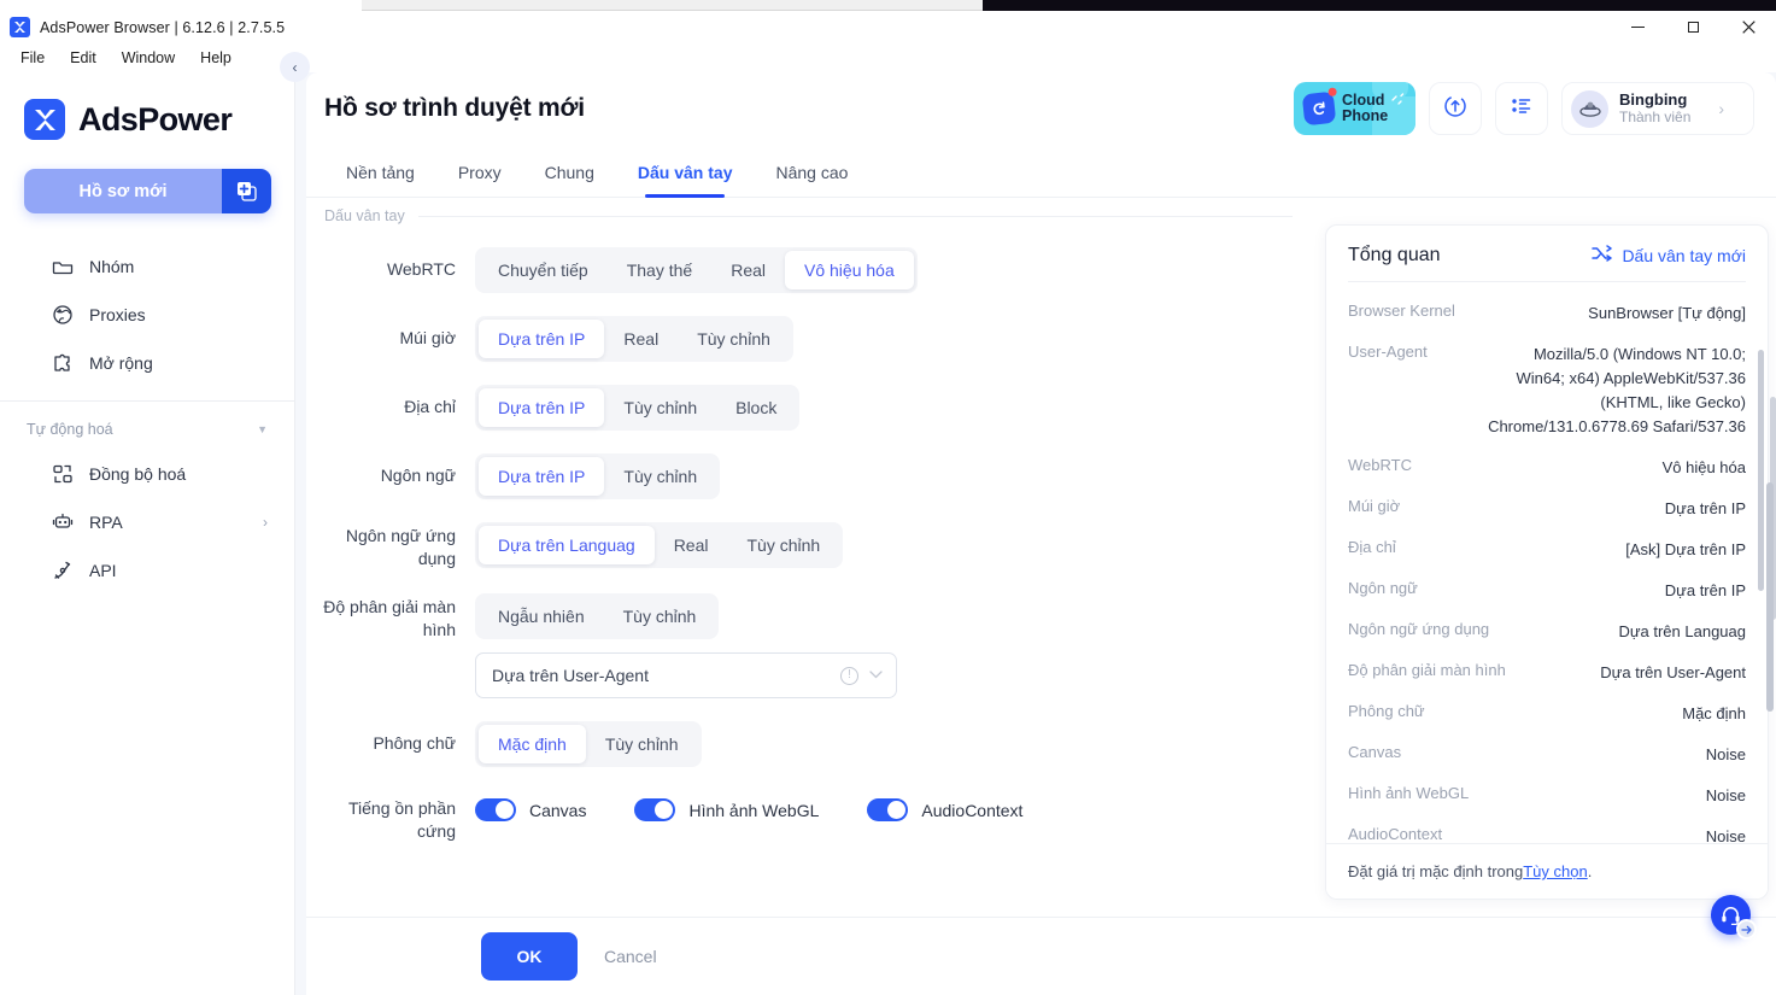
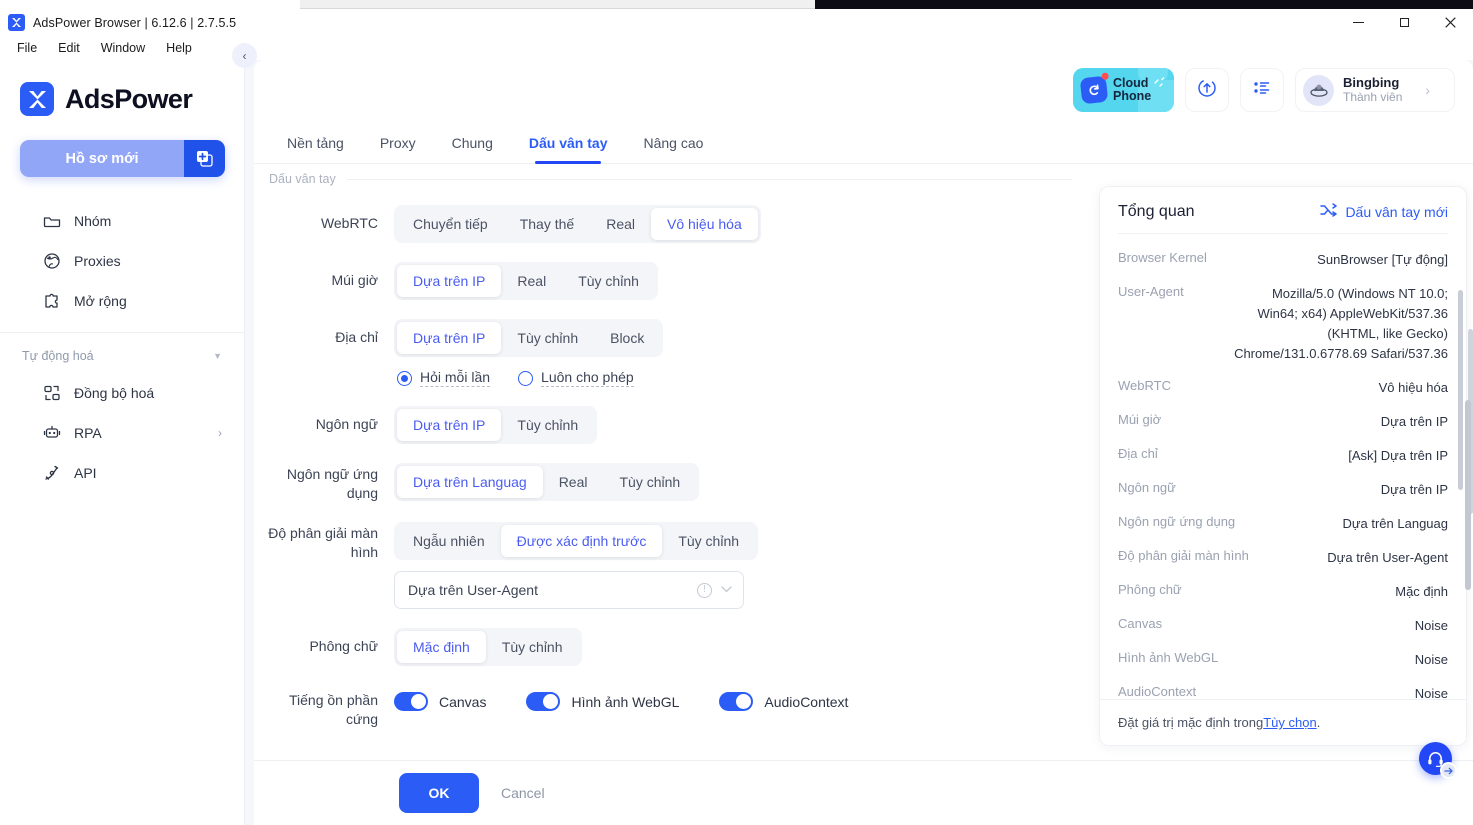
  AdsPower Browser | 6.12.6 | 2.7.5.5
  File
  Edit
  Window
  Help
  AdsPower
  Hồ sơ mới
  Nhóm
  Proxies
  Mở rộng
  Tự động hoá
  ▼
  Đồng bộ hoá
  RPA
  ›
  API
  ‹
- Hồ sơ trình duyệt mới
  Cloud
  Phone
  Bingbing
  Thành viên
  ›
  Nền tảng
  Proxy
  Chung
  Dấu vân tay
  Nâng cao
  Dấu vân tay
  WebRTC
  Chuyển tiếp
  Thay thế
  Real
  Vô hiệu hóa
  Múi giờ
  Dựa trên IP
  Real
  Tùy chỉnh
  Địa chỉ
  Dựa trên IP
  Tùy chỉnh
  Block
+ Hỏi mỗi lần
+ Luôn cho phép
  Ngôn ngữ
  Dựa trên IP
  Tùy chỉnh
  Ngôn ngữ ứng dụng
  Dựa trên Languag
  Real
  Tùy chỉnh
  Độ phân giải màn hình
  Ngẫu nhiên
+ Được xác định trước
  Tùy chỉnh
  Dựa trên User-Agent
  !
  Phông chữ
  Mặc định
  Tùy chỉnh
  Tiếng ồn phần cứng
  Canvas
  Hình ảnh WebGL
  AudioContext
  Tổng quan
  Dấu vân tay mới
  Browser Kernel
  SunBrowser [Tự động]
  User-Agent
  Mozilla/5.0 (Windows NT 10.0; Win64; x64) AppleWebKit/537.36 (KHTML, like Gecko) Chrome/131.0.6778.69 Safari/537.36
  WebRTC
  Vô hiệu hóa
  Múi giờ
  Dựa trên IP
  Địa chỉ
  [Ask] Dựa trên IP
  Ngôn ngữ
  Dựa trên IP
  Ngôn ngữ ứng dụng
  Dựa trên Languag
  Độ phân giải màn hình
  Dựa trên User-Agent
  Phông chữ
  Mặc định
  Canvas
  Noise
  Hình ảnh WebGL
  Noise
  AudioContext
  Noise
  Đặt giá trị mặc định trong
  Tùy chọn
  .
  OK
  Cancel
